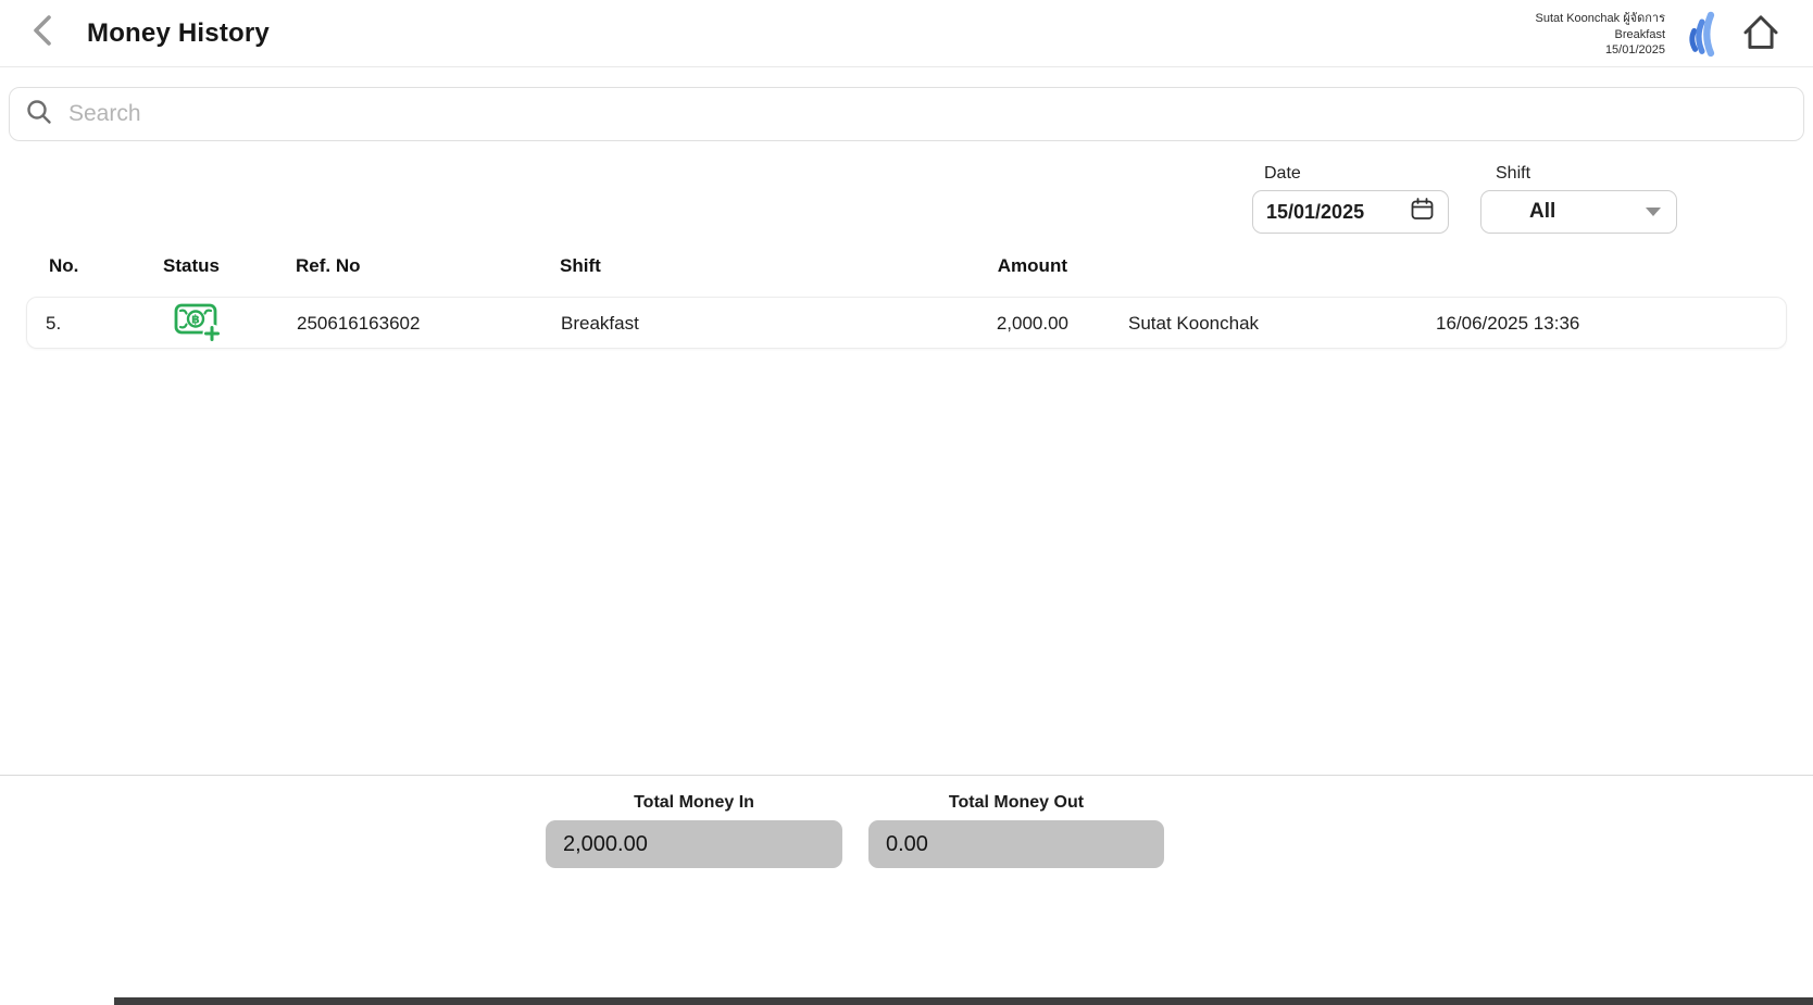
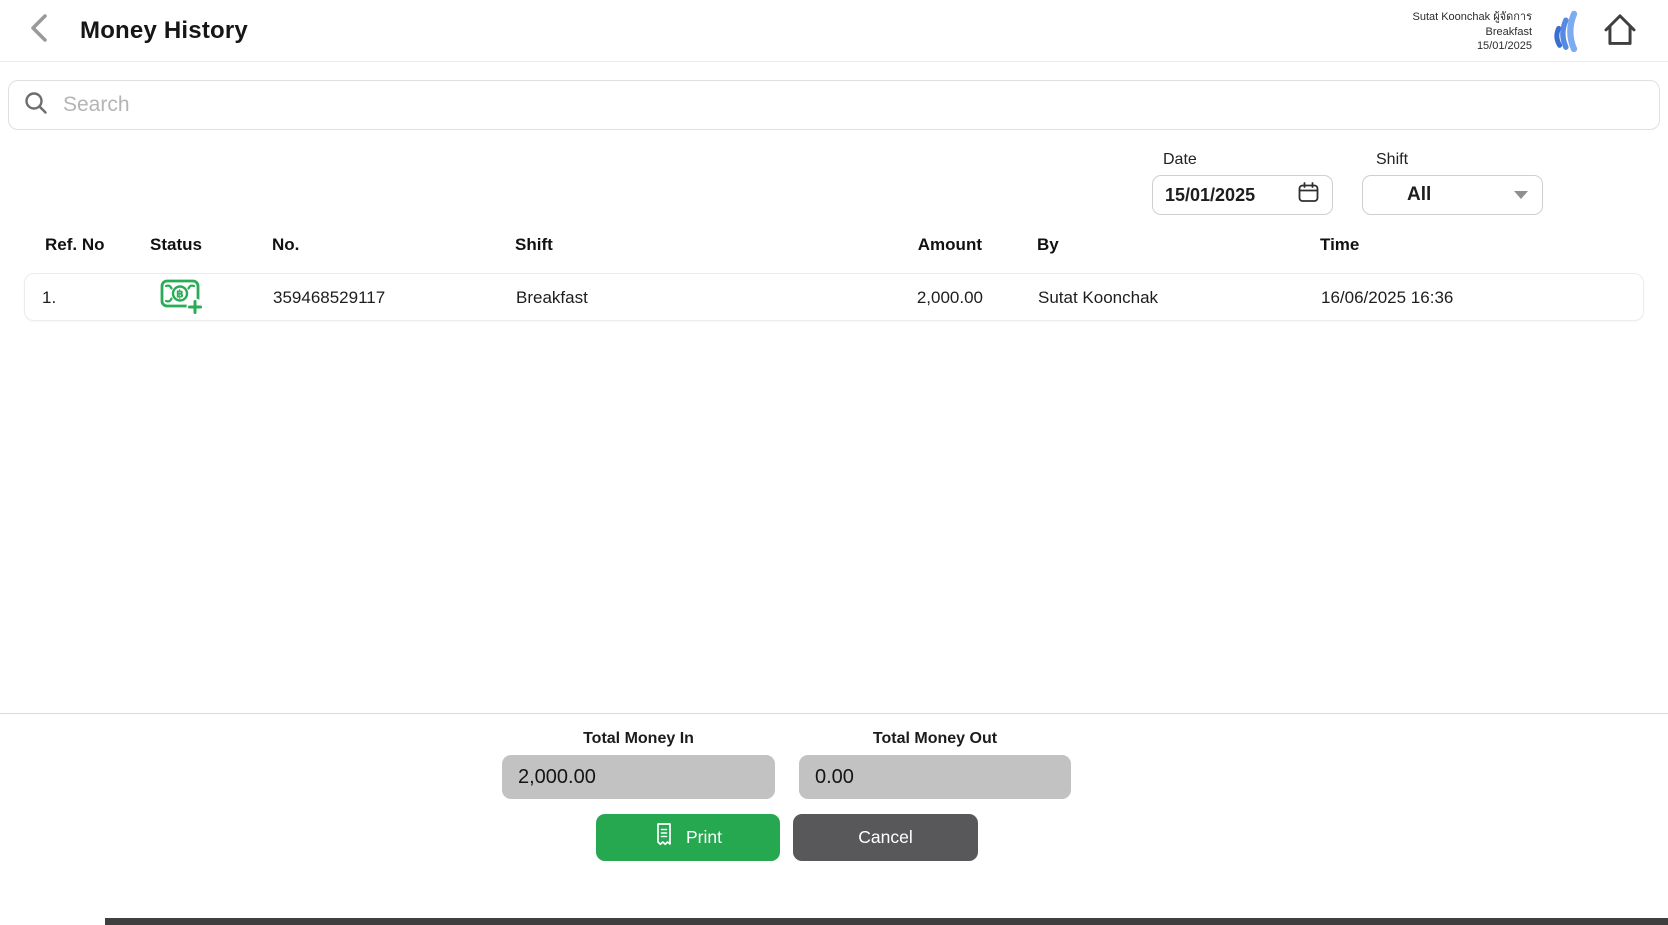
  Money History
  Sutat Koonchak ผู้จัดการ
  Breakfast
  15/01/2025
  Search
  Date
  15/01/2025
  Shift
  All
- No.
+ Ref. No
  Status
- Ref. No
+ No.
  Shift
  Amount
+ By
+ Time
- 5.
+ 1.
  ฿
- 250616163602
+ 359468529117
  Breakfast
  2,000.00
  Sutat Koonchak
- 16/06/2025 13:36
+ 16/06/2025 16:36
  Total Money In
  Total Money Out
  2,000.00
  0.00
+ Print
+ Cancel
